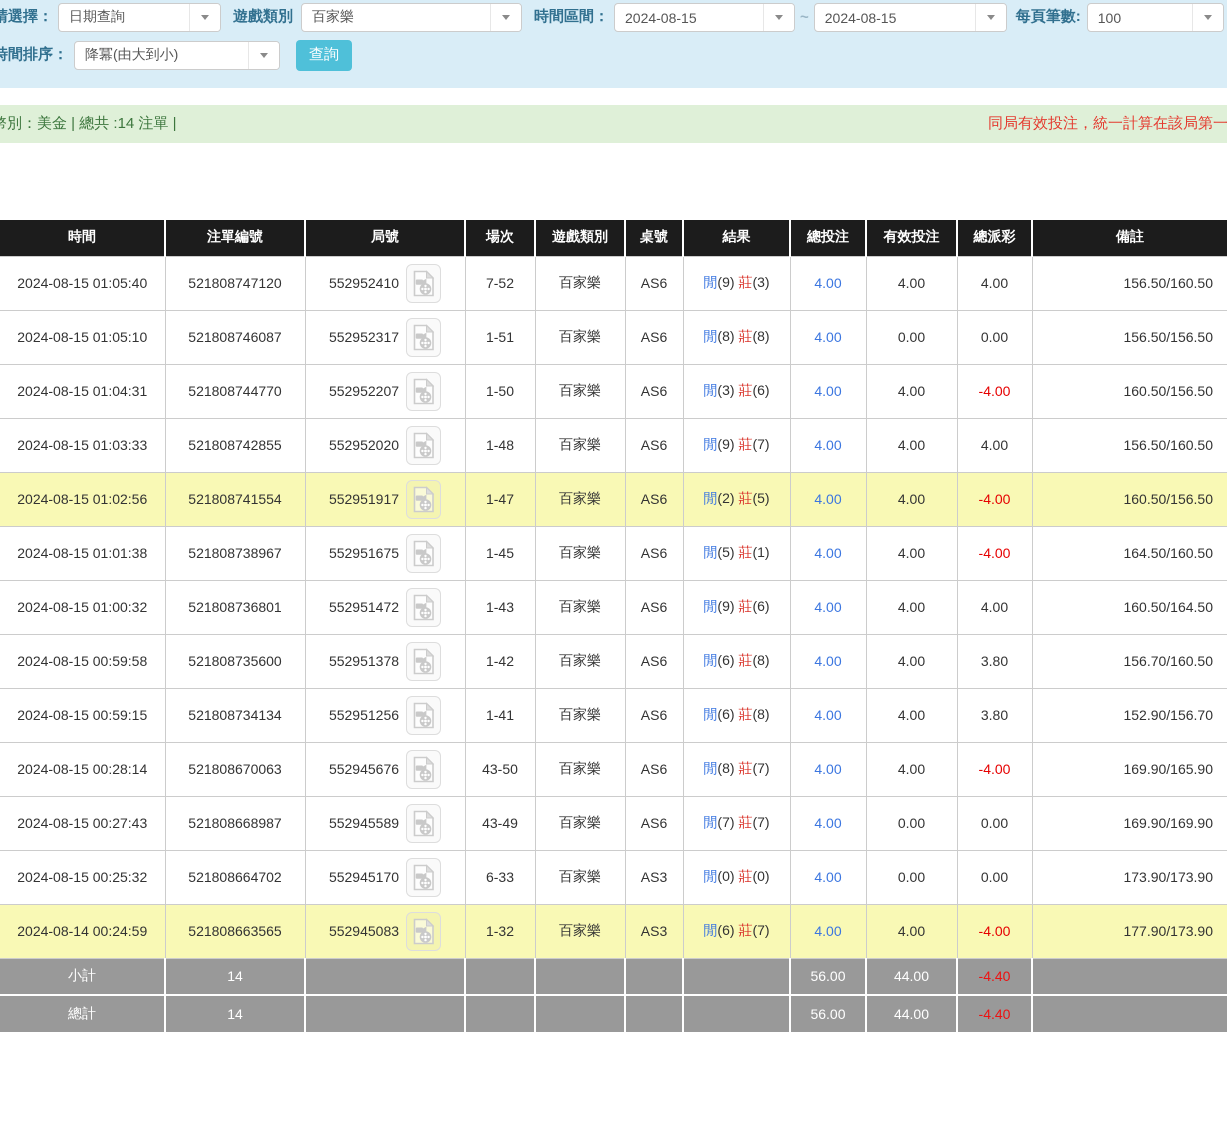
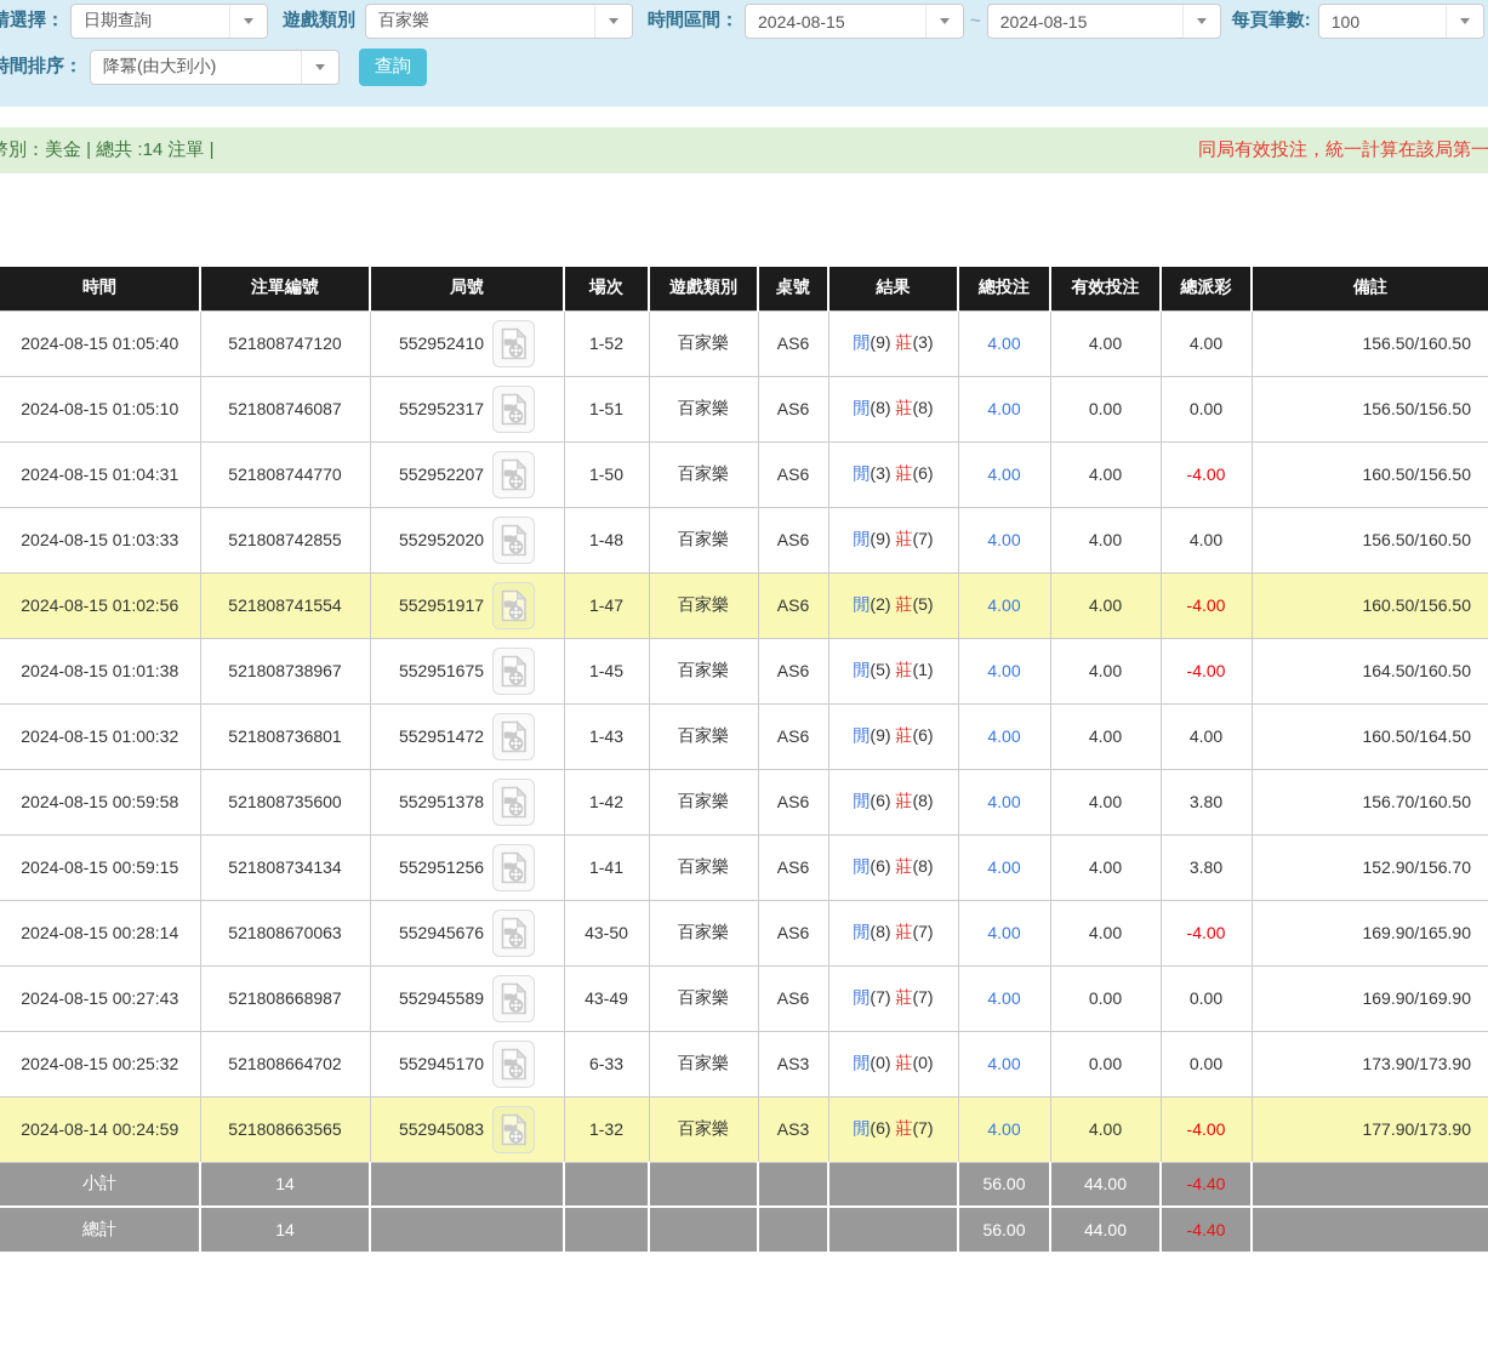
  請選擇：
  日期查詢
  遊戲類別
  百家樂
  時間區間：
  2024-08-15
  ~
  2024-08-15
  每頁筆數:
  100
  時間排序：
  降冪(由大到小)
  查詢
  別：美金 | 總共 :14 注單 |
  同局有效投注，統一計算在該局第一
  時間	注單編號	局號	場次	遊戲類別	桌號	結果	總投注	有效投注	總派彩	備註
- 2024-08-15 01:05:40	521808747120	552952410	7-52	百家樂	AS6	閒(9) 莊(3)	4.00	4.00	4.00	156.50/160.50
+ 2024-08-15 01:05:40	521808747120	552952410	1-52	百家樂	AS6	閒(9) 莊(3)	4.00	4.00	4.00	156.50/160.50
  2024-08-15 01:05:10	521808746087	552952317	1-51	百家樂	AS6	閒(8) 莊(8)	4.00	0.00	0.00	156.50/156.50
  2024-08-15 01:04:31	521808744770	552952207	1-50	百家樂	AS6	閒(3) 莊(6)	4.00	4.00	-4.00	160.50/156.50
  2024-08-15 01:03:33	521808742855	552952020	1-48	百家樂	AS6	閒(9) 莊(7)	4.00	4.00	4.00	156.50/160.50
  2024-08-15 01:02:56	521808741554	552951917	1-47	百家樂	AS6	閒(2) 莊(5)	4.00	4.00	-4.00	160.50/156.50
  2024-08-15 01:01:38	521808738967	552951675	1-45	百家樂	AS6	閒(5) 莊(1)	4.00	4.00	-4.00	164.50/160.50
  2024-08-15 01:00:32	521808736801	552951472	1-43	百家樂	AS6	閒(9) 莊(6)	4.00	4.00	4.00	160.50/164.50
  2024-08-15 00:59:58	521808735600	552951378	1-42	百家樂	AS6	閒(6) 莊(8)	4.00	4.00	3.80	156.70/160.50
  2024-08-15 00:59:15	521808734134	552951256	1-41	百家樂	AS6	閒(6) 莊(8)	4.00	4.00	3.80	152.90/156.70
  2024-08-15 00:28:14	521808670063	552945676	43-50	百家樂	AS6	閒(8) 莊(7)	4.00	4.00	-4.00	169.90/165.90
  2024-08-15 00:27:43	521808668987	552945589	43-49	百家樂	AS6	閒(7) 莊(7)	4.00	0.00	0.00	169.90/169.90
  2024-08-15 00:25:32	521808664702	552945170	6-33	百家樂	AS3	閒(0) 莊(0)	4.00	0.00	0.00	173.90/173.90
  2024-08-14 00:24:59	521808663565	552945083	1-32	百家樂	AS3	閒(6) 莊(7)	4.00	4.00	-4.00	177.90/173.90
  小計	14						56.00	44.00	-4.40
  總計	14						56.00	44.00	-4.40
